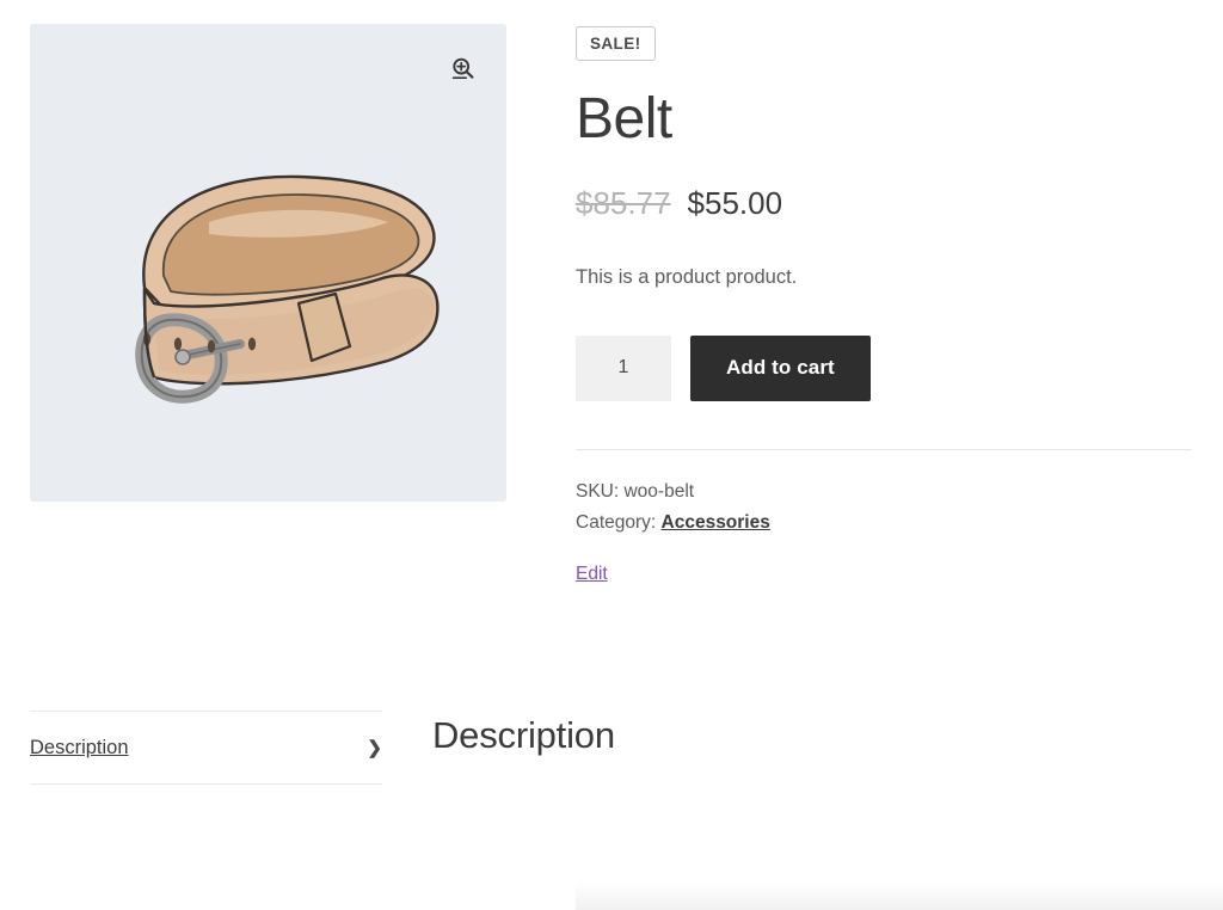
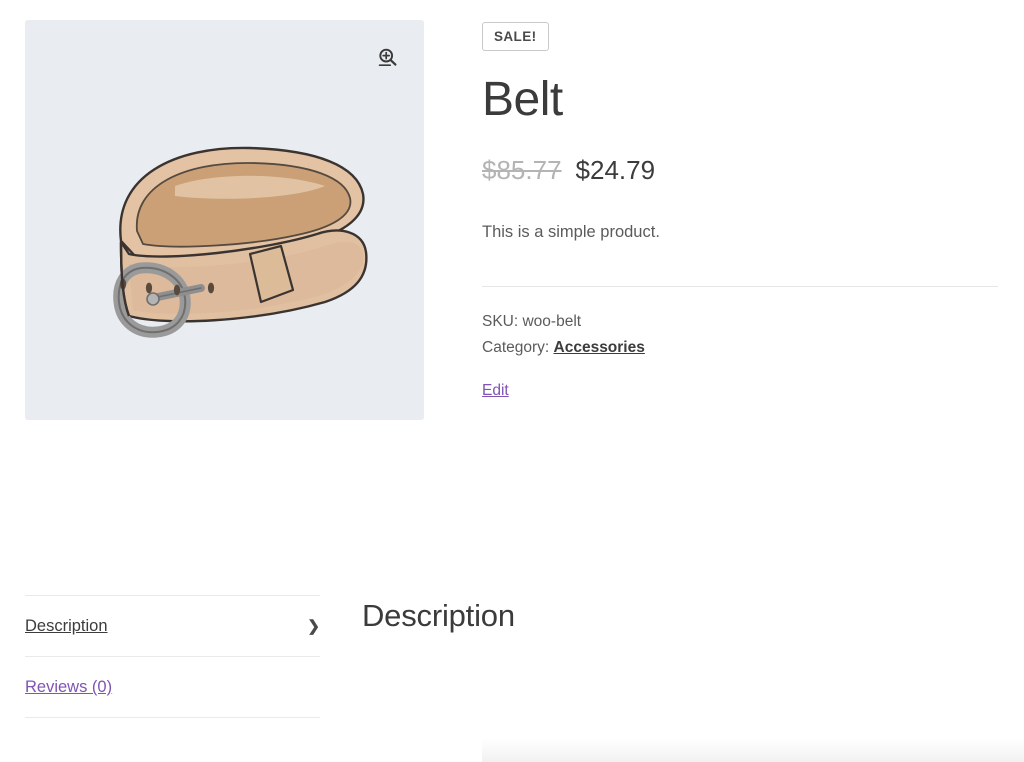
  SALE!
  Belt
  $85.77
- $55.00
+ $24.79
- This is a product product.
+ This is a simple product.
- 1
- Add to cart
  SKU: woo-belt
  Category: Accessories
  Edit
  Description
  ❯
+ Reviews (0)
  Description
